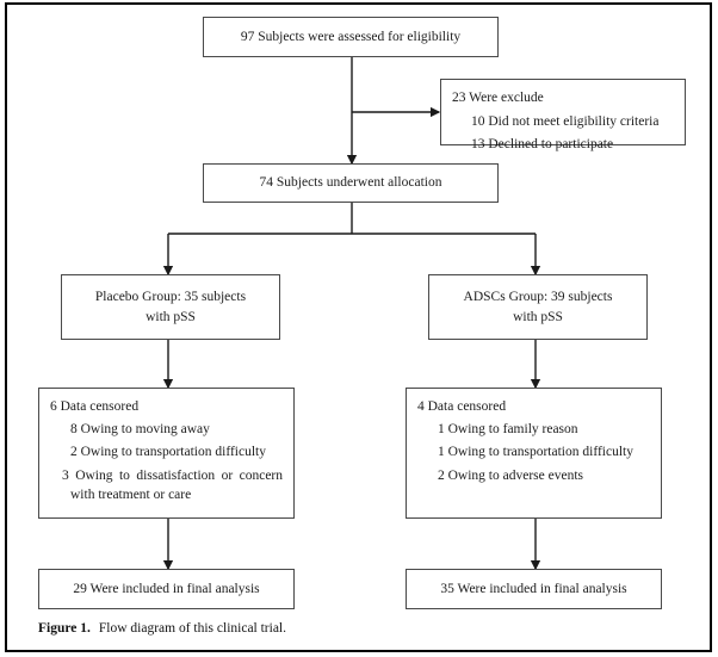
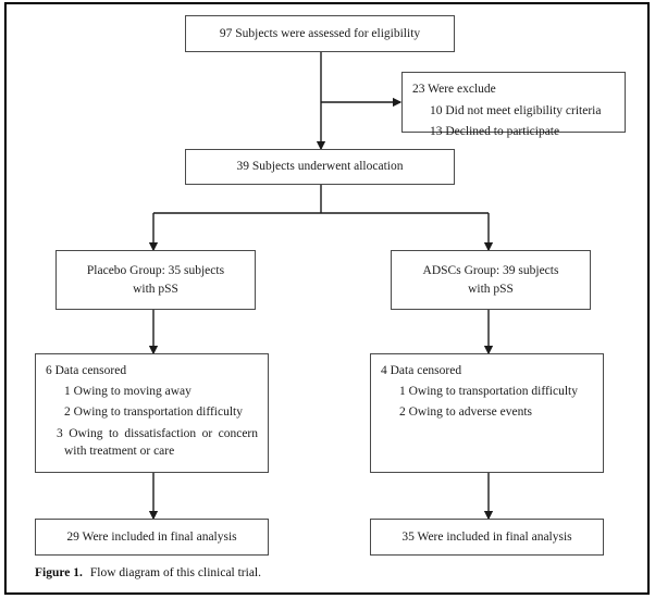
  97 Subjects were assessed for eligibility
  23 Were exclude
  10 Did not meet eligibility criteria
  13 Declined to participate
- 74 Subjects underwent allocation
+ 39 Subjects underwent allocation
  Placebo Group: 35 subjects
  with pSS
  ADSCs Group: 39 subjects
  with pSS
  6 Data censored
- 8 Owing to moving away
+ 1 Owing to moving away
  2 Owing to transportation difficulty
  3 Owing to dissatisfaction or concern with treatment or care
  4 Data censored
- 1 Owing to family reason
  1 Owing to transportation difficulty
  2 Owing to adverse events
  29 Were included in final analysis
  35 Were included in final analysis
  Figure 1. Flow diagram of this clinical trial.
